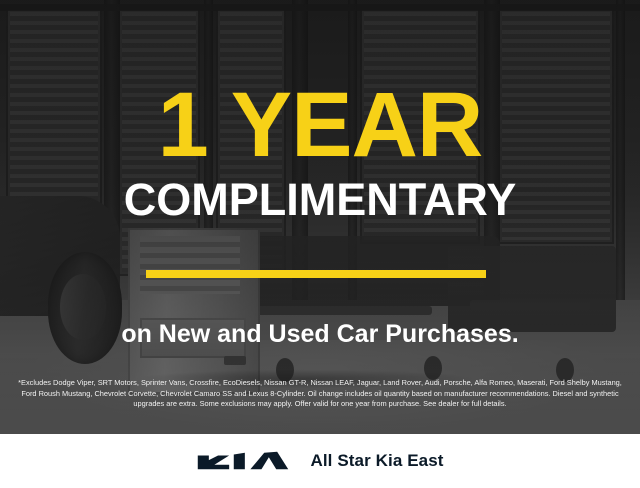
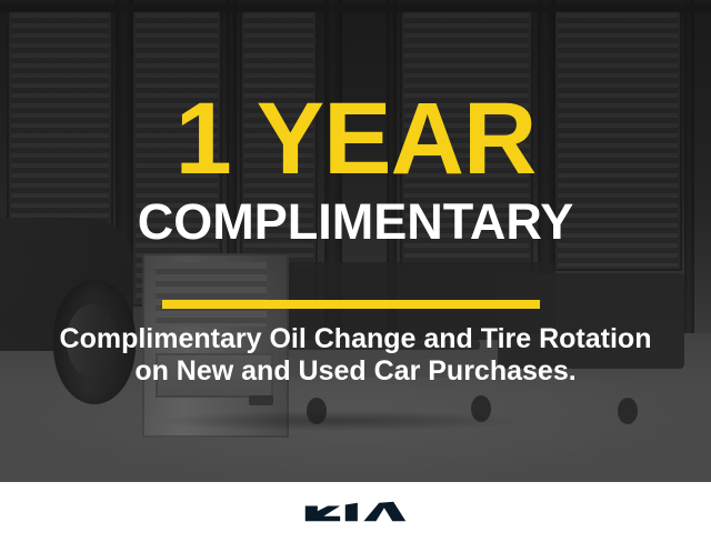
  1 YEAR
  COMPLIMENTARY
+ Complimentary Oil Change and Tire Rotation
  on New and Used Car Purchases.
- *Excludes Dodge Viper, SRT Motors, Sprinter Vans, Crossfire, EcoDiesels, Nissan GT-R, Nissan LEAF, Jaguar, Land Rover, Audi, Porsche, Alfa Romeo, Maserati, Ford Shelby Mustang, Ford Roush Mustang, Chevrolet Corvette, Chevrolet Camaro SS and Lexus 8-Cylinder. Oil change includes oil quantity based on manufacturer recommendations. Diesel and synthetic upgrades are extra. Some exclusions may apply. Offer valid for one year from purchase. See dealer for full details.
- All Star Kia East
